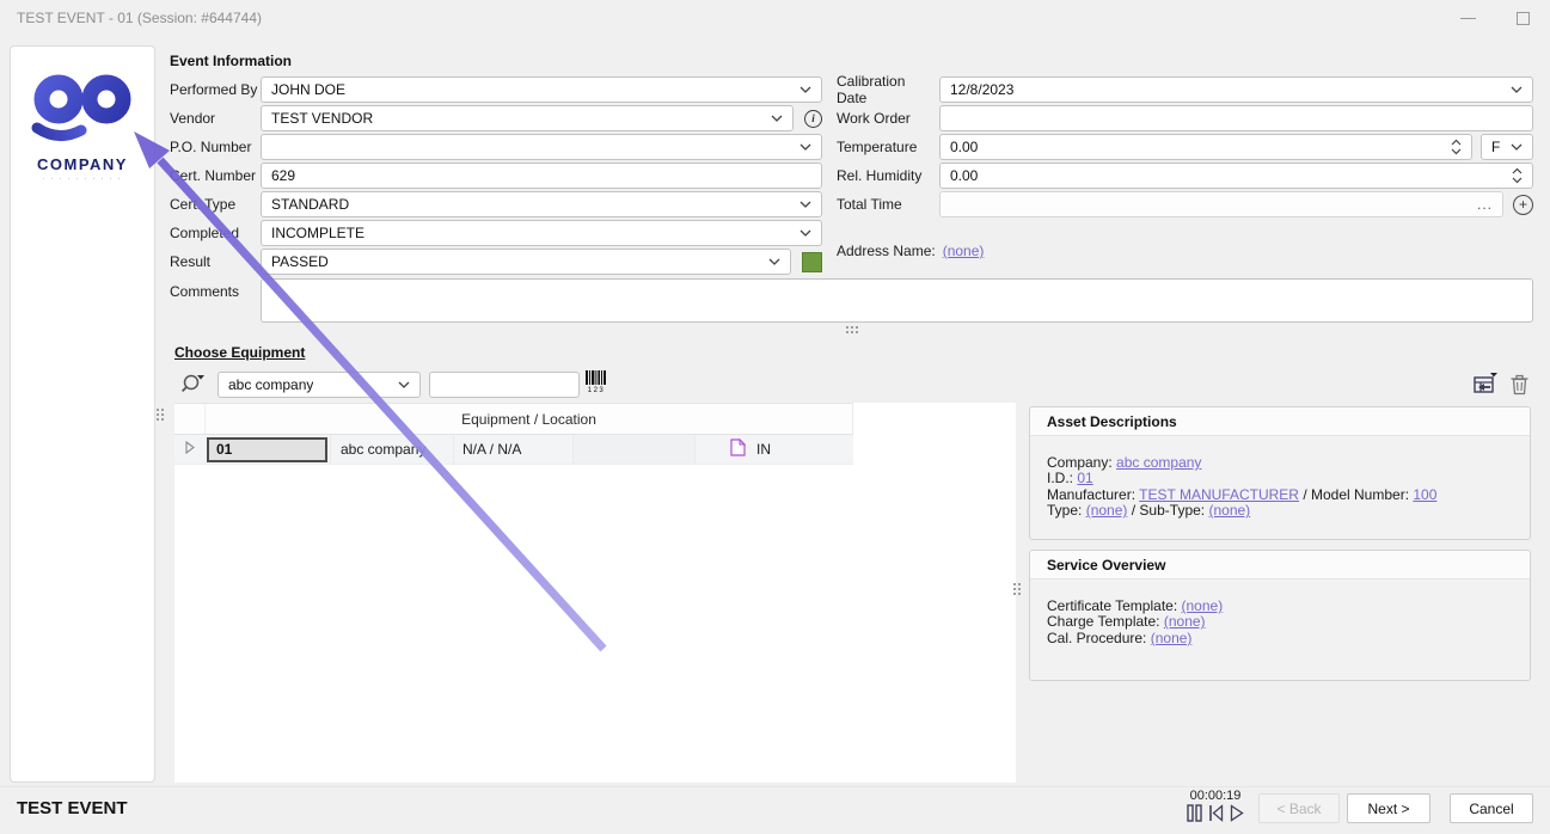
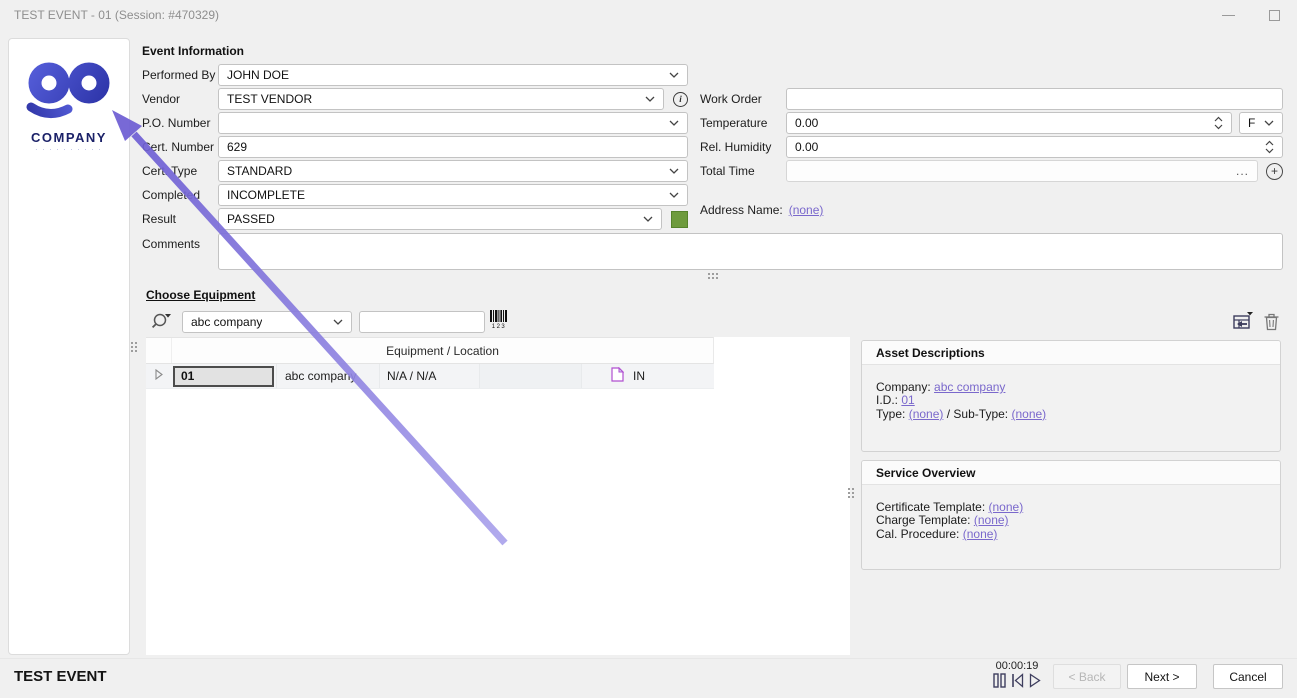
- TEST EVENT - 01 (Session: #644744)
+ TEST EVENT - 01 (Session: #470329)
  COMPANY
  Event Information
  Performed By
  JOHN DOE
  Vendor
  TEST VENDOR
  i
  P.O. Number
  ert. Number
  629
  Cer Type
  STANDARD
  Compled
  INCOMPLETE
  Result
  PASSED
  Comments
- Calibration Date
- 12/8/2023
  Work Order
  Temperature
  0.00
  F
  Rel. Humidity
  0.00
  Total Time
  ...
  +
  Address Name:
  (none)
  Choose Equipment
  abc company
  Equipment / Location
  01
  abc compan
  N/A / N/A
  IN
  Asset Descriptions
  Company: abc company
  I.D.: 01
- Manufacturer: TEST MANUFACTURER / Model Number: 100
  Type: (none) / Sub-Type: (none)
  Service Overview
  Certificate Template: (none)
  Charge Template: (none)
  Cal. Procedure: (none)
  TEST EVENT
  00:00:19
  < Back
  Next >
  Cancel
